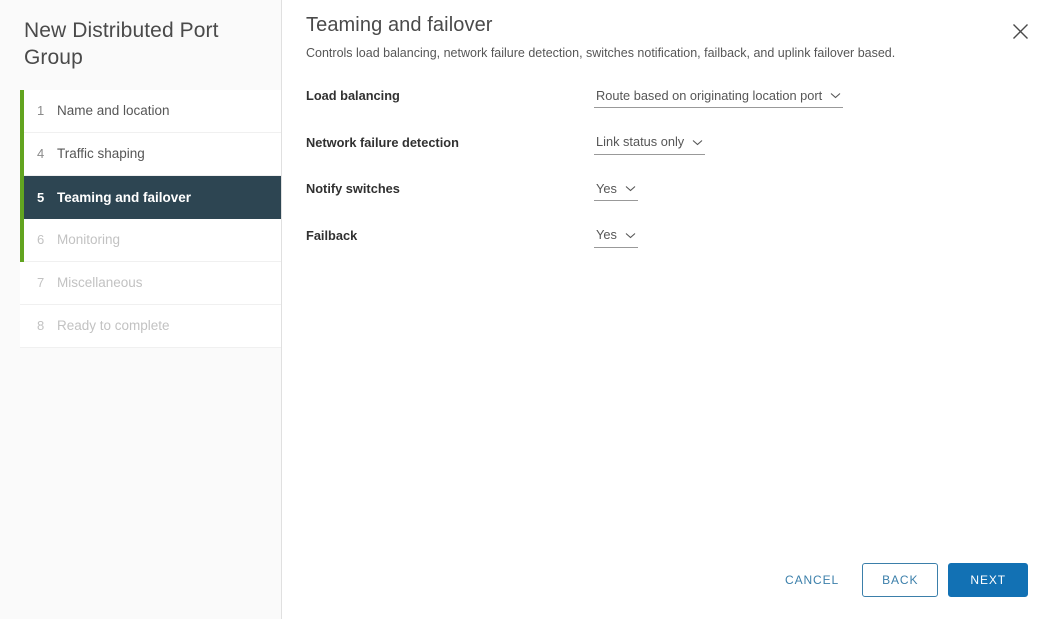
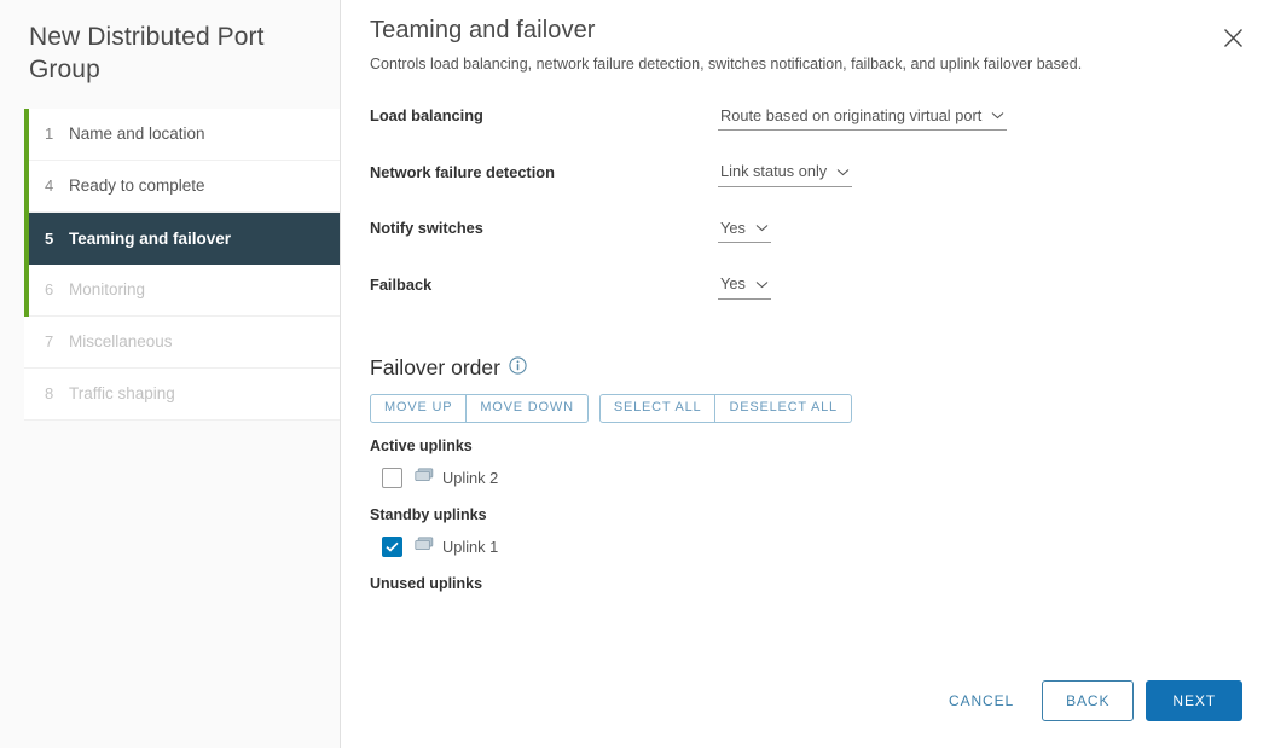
  New Distributed Port Group
  1
  Name and location
  4
- Traffic shaping
+ Ready to complete
  5
  Teaming and failover
  6
  Monitoring
  7
  Miscellaneous
  8
- Ready to complete
+ Traffic shaping
  Teaming and failover
  Controls load balancing, network failure detection, switches notification, failback, and uplink failover based.
  Load balancing
- Route based on originating location port
+ Route based on originating virtual port
  Network failure detection
  Link status only
  Notify switches
  Yes
  Failback
  Yes
+ Failover order
+ MOVE UP
+ MOVE DOWN
+ SELECT ALL
+ DESELECT ALL
+ Active uplinks
+ Uplink 2
+ Standby uplinks
+ Uplink 1
+ Unused uplinks
  CANCEL
  BACK
  NEXT
